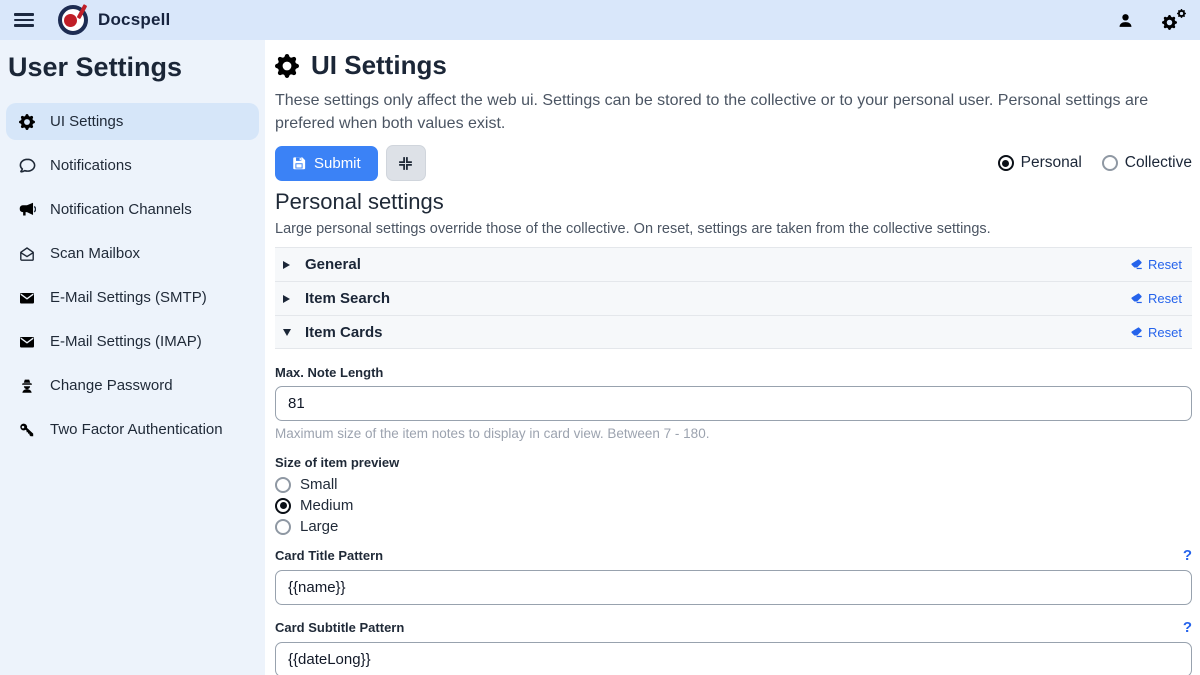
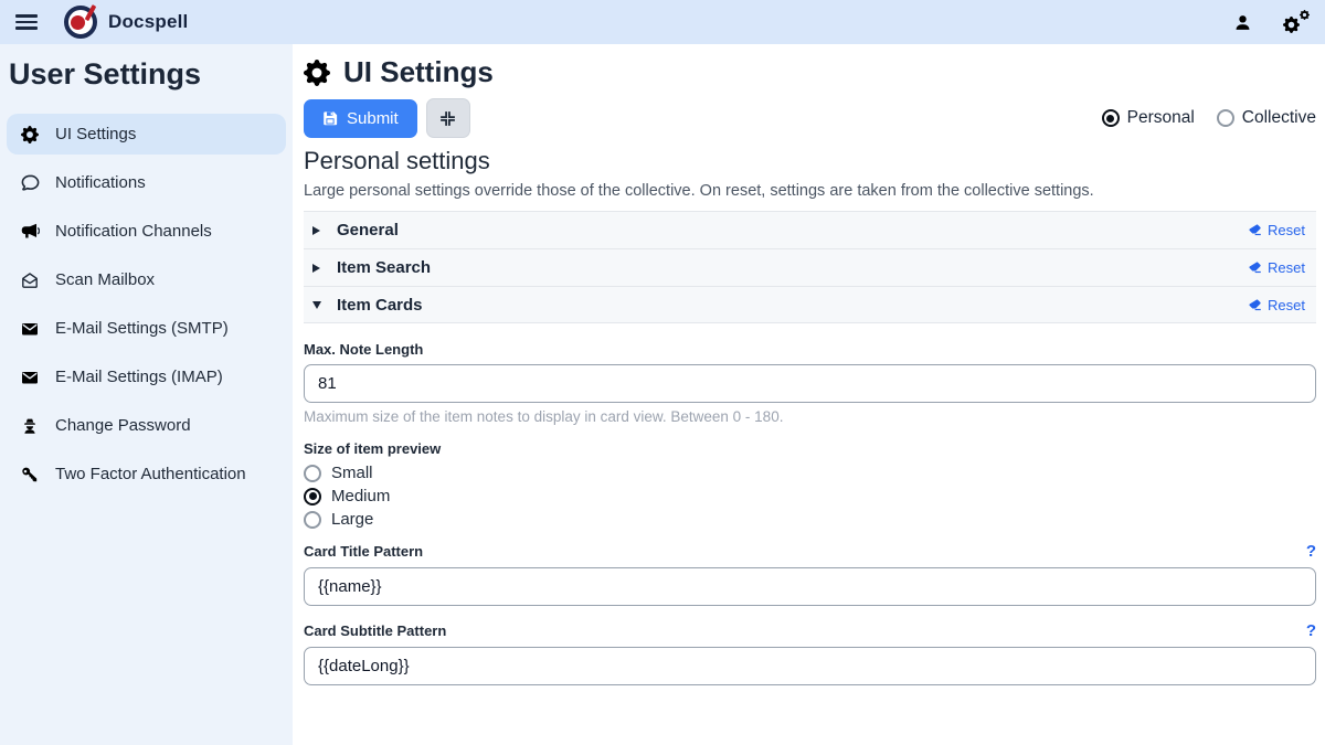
  Docspell
  User Settings
  UI Settings
  Notifications
  Notification Channels
  Scan Mailbox
  E-Mail Settings (SMTP)
  E-Mail Settings (IMAP)
  Change Password
  Two Factor Authentication
  UI Settings
- These settings only affect the web ui. Settings can be stored to the collective or to your personal user. Personal settings are prefered when both values exist.
  Submit
  Personal
  Collective
  Personal settings
  Large personal settings override those of the collective. On reset, settings are taken from the collective settings.
  General
  Reset
  Item Search
  Reset
  Item Cards
  Reset
  Max. Note Length
  81
- Maximum size of the item notes to display in card view. Between 7 - 180.
+ Maximum size of the item notes to display in card view. Between 0 - 180.
  Size of item preview
  Small
  Medium
  Large
  Card Title Pattern
  ?
  {{name}}
  Card Subtitle Pattern
  ?
  {{dateLong}}
